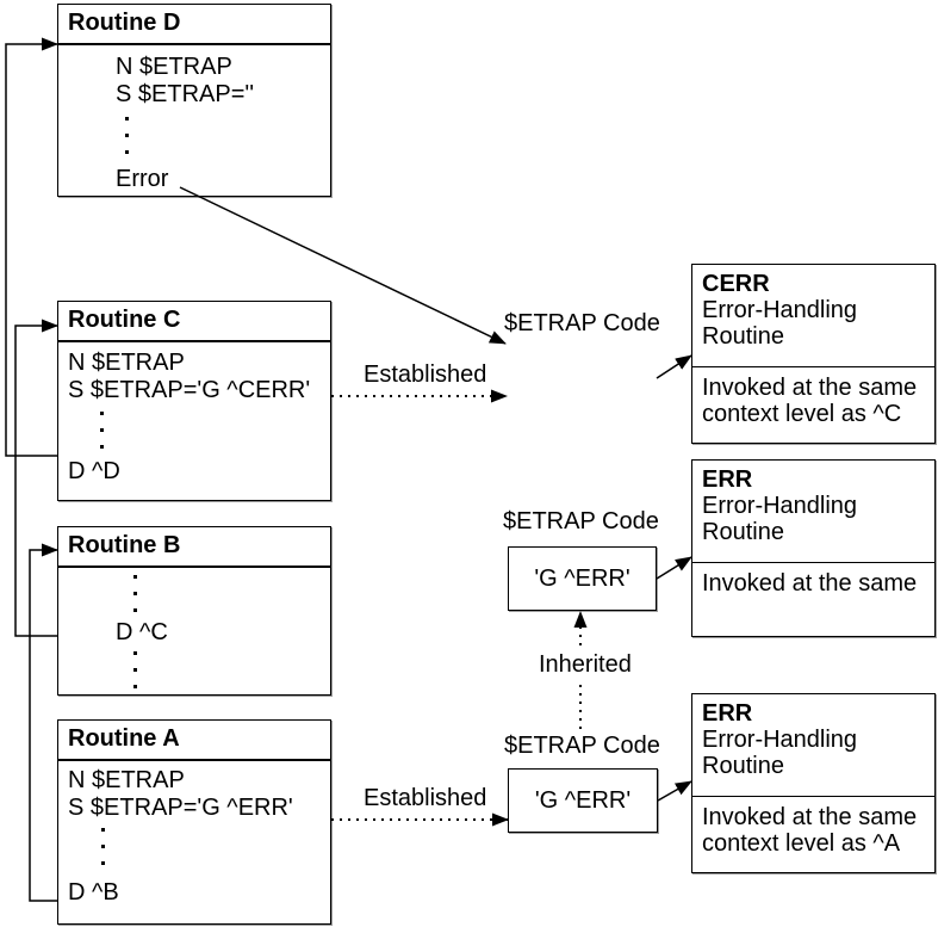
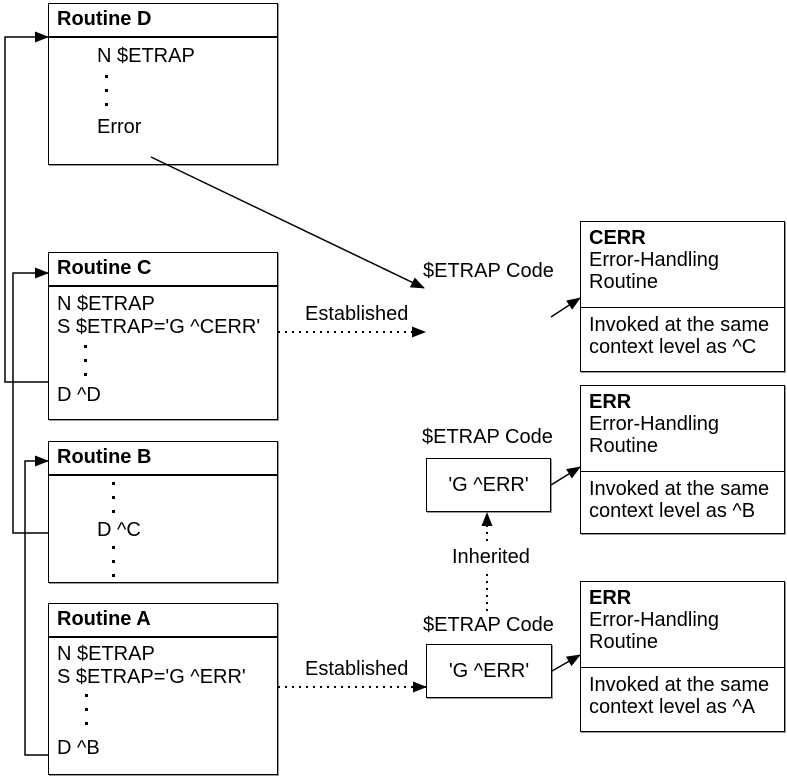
  Routine D
  N $ETRAP
- S $ETRAP=''
  Error
  Routine C
  N $ETRAP
  S $ETRAP='G ^CERR'
  D ^D
  Routine B
  D ^C
  Routine A
  N $ETRAP
  S $ETRAP='G ^ERR'
  D ^B
  $ETRAP Code
  $ETRAP Code
  'G ^ERR'
  $ETRAP Code
  'G ^ERR'
  Established
  Inherited
  Established
  CERR
  Error-Handling
  Routine
  Invoked at the same
  context level as ^C
  ERR
  Error-Handling
  Routine
  Invoked at the same
+ context level as ^B
  ERR
  Error-Handling
  Routine
  Invoked at the same
  context level as ^A
